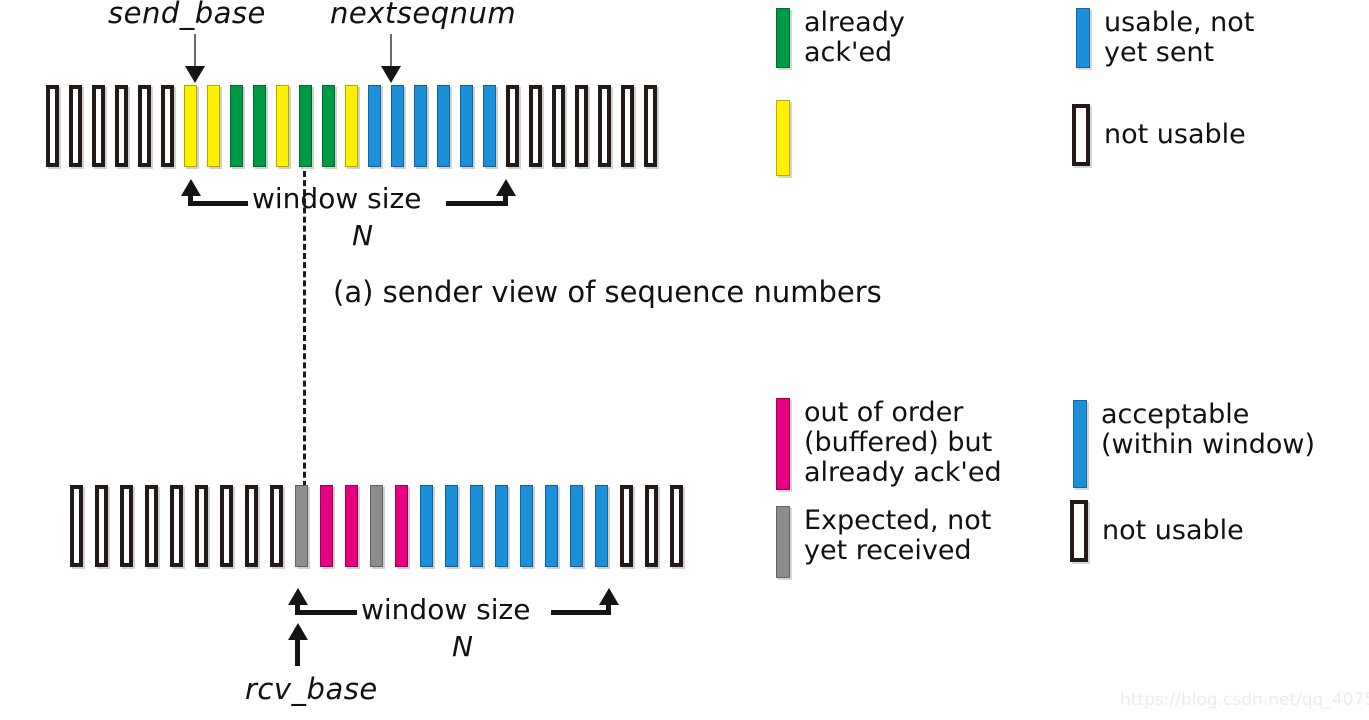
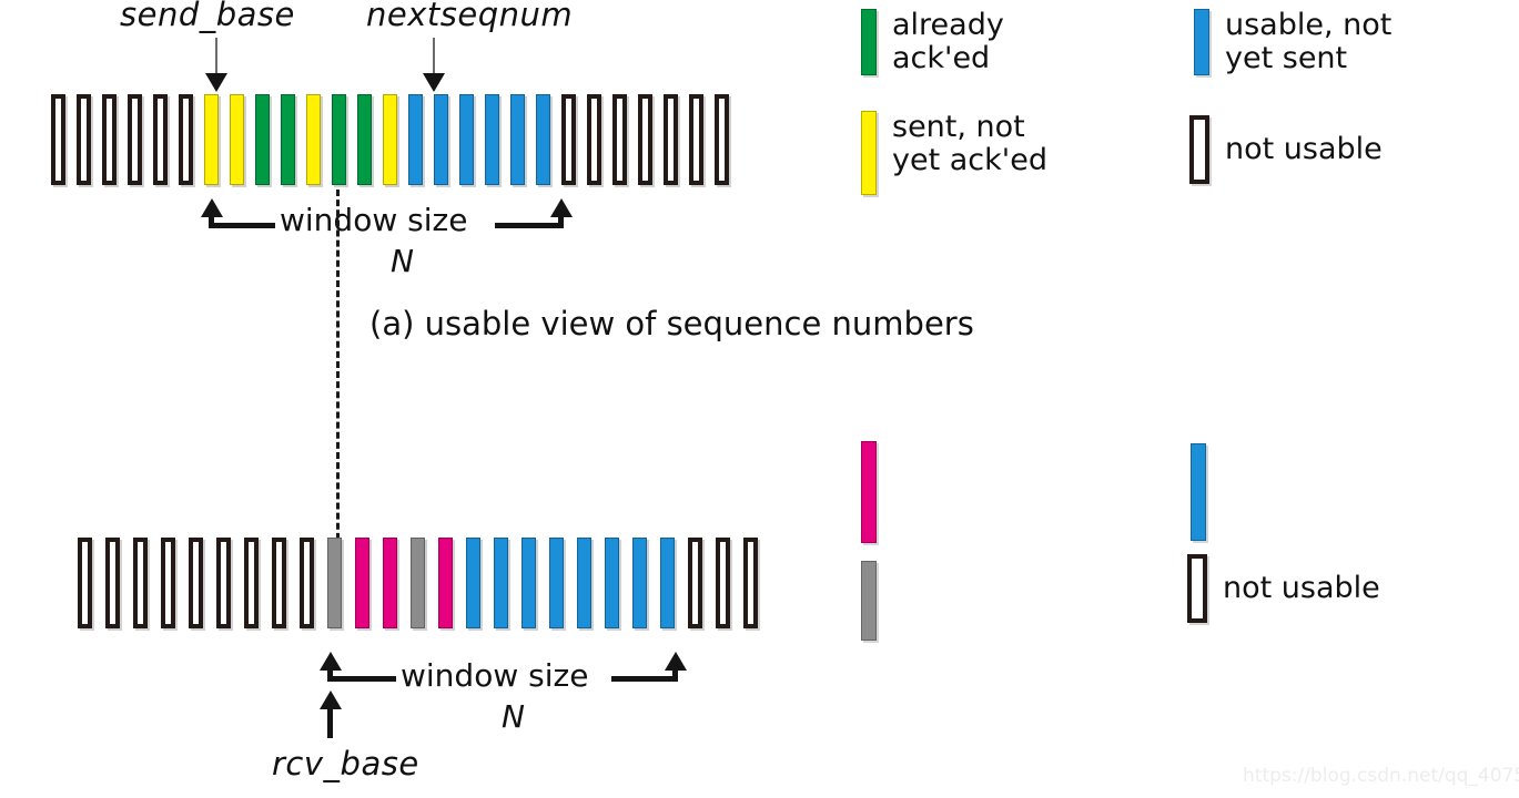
  send_base
  nextseqnum
  window size
  N
- (a) sender view of sequence numbers
+ (a) usable view of sequence numbers
  already
  ack'ed
+ sent, not
+ yet ack'ed
  usable, not
  yet sent
  not usable
- out of order
- (buffered) but
- already ack'ed
- Expected, not
- yet received
- acceptable
- (within window)
  not usable
  window size
  N
  rcv_base
